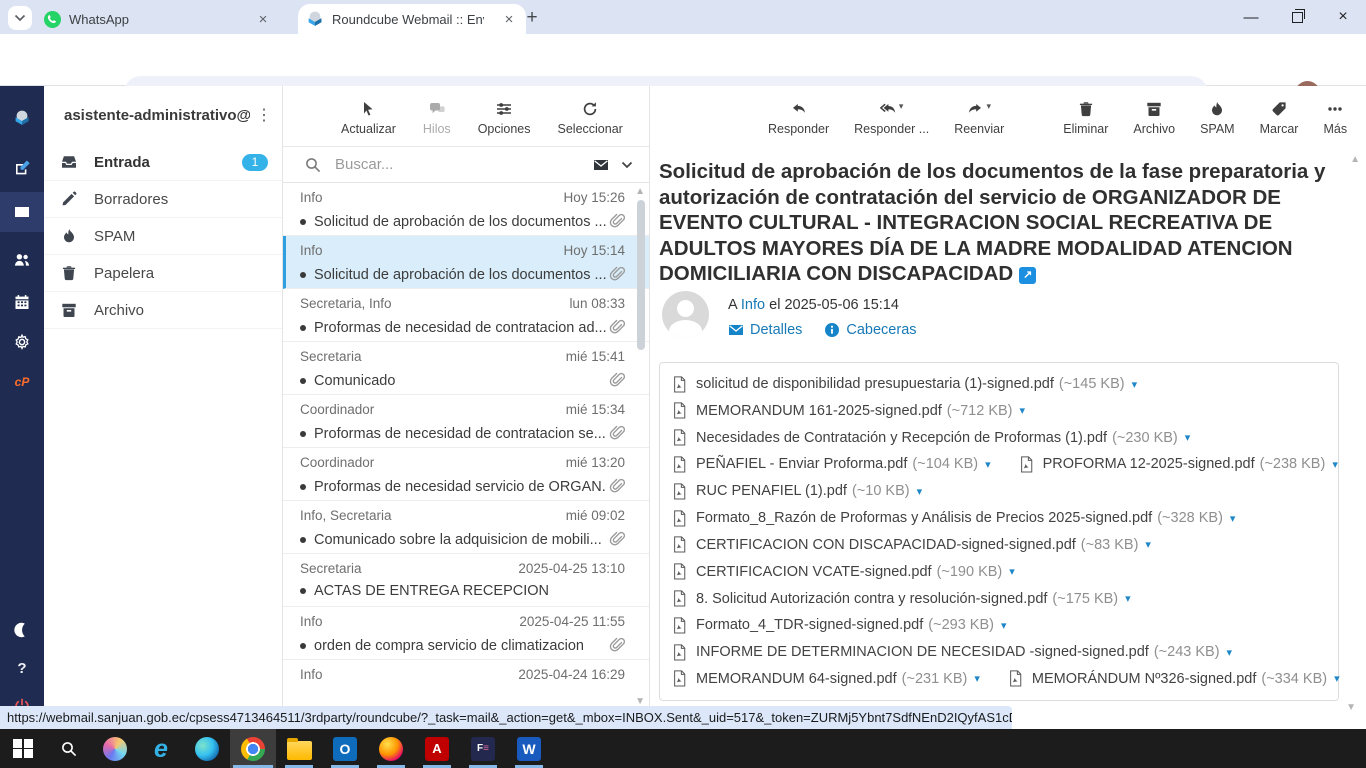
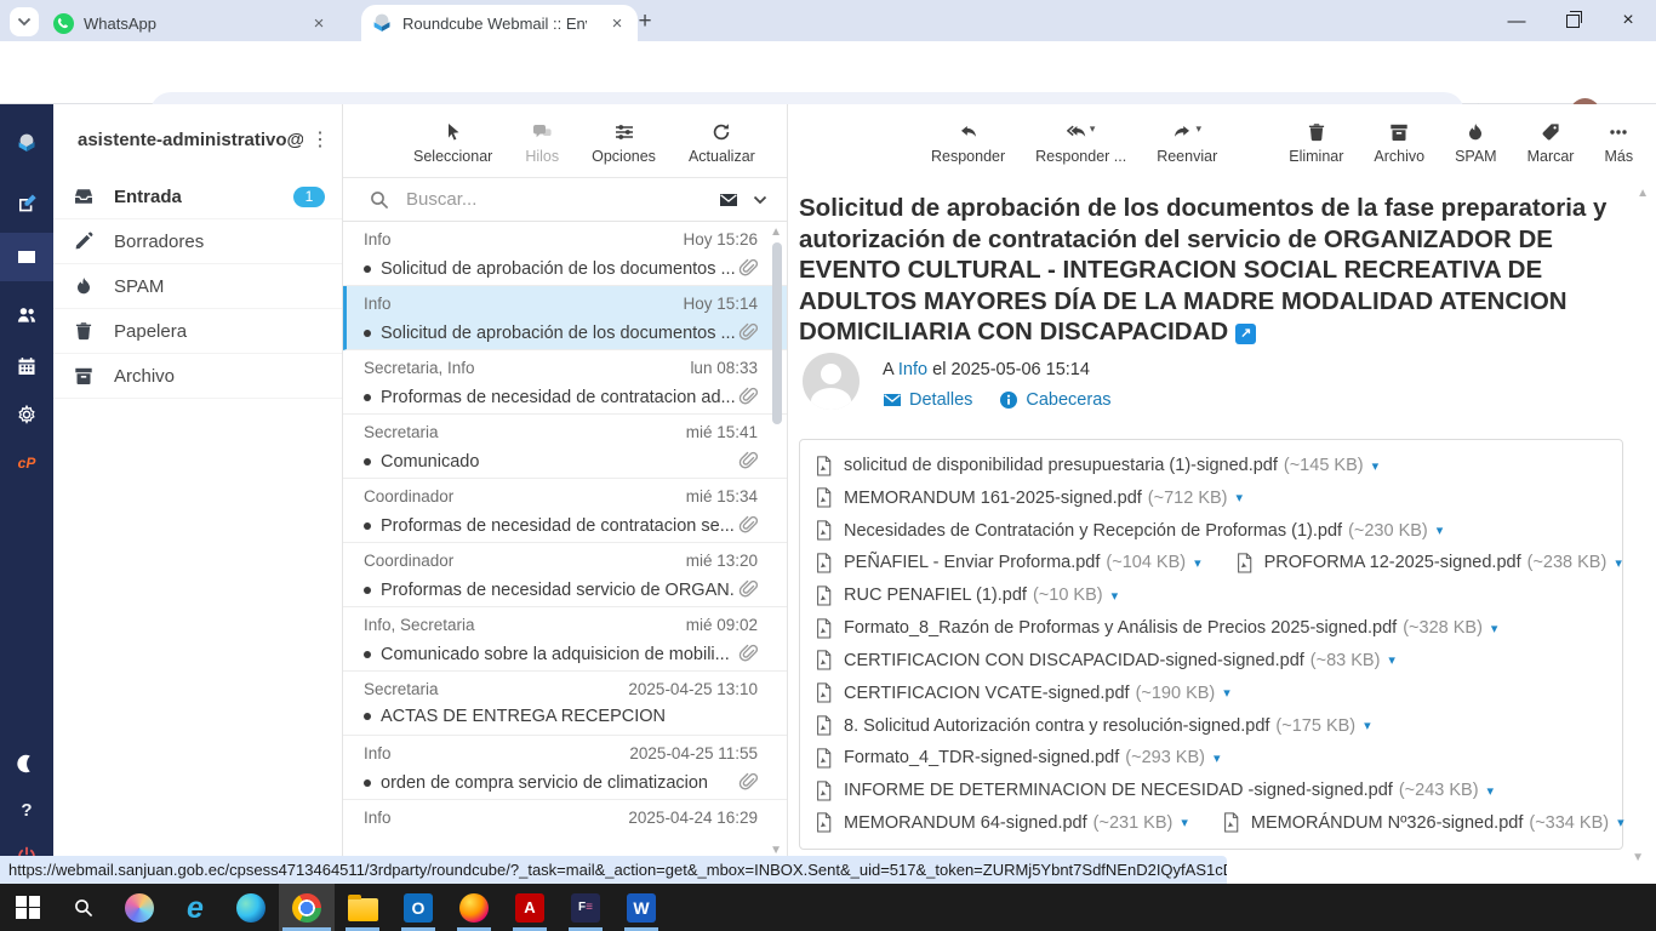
  WhatsApp
  ×
  Roundcube Webmail :: En
  ×
  +
  —
  ×
  cP
  ?
  asistente-administrativo@
  ⋮
  Entrada
  1
  Borradores
  SPAM
  Papelera
  Archivo
- Actualizar
+ Seleccionar
  Hilos
  Opciones
- Seleccionar
+ Actualizar
  Buscar...
  Info
  Hoy 15:26
  Solicitud de aprobación de los documentos ...
  Info
  Hoy 15:14
  Solicitud de aprobación de los documentos ...
  Secretaria, Info
  lun 08:33
  Proformas de necesidad de contratacion ad...
  Secretaria
  mié 15:41
  Comunicado
  Coordinador
  mié 15:34
  Proformas de necesidad de contratacion se...
  Coordinador
  mié 13:20
  Proformas de necesidad servicio de ORGAN.
  Info, Secretaria
  mié 09:02
  Comunicado sobre la adquisicion de mobili...
  Secretaria
  2025-04-25 13:10
  ACTAS DE ENTREGA RECEPCION
  Info
  2025-04-25 11:55
  orden de compra servicio de climatizacion
  Info
  2025-04-24 16:29
  ▲
  ▼
  Responder
  ▾
  Responder ...
  ▾
  Reenviar
  Eliminar
  Archivo
  SPAM
  Marcar
  Más
  Solicitud de aprobación de los documentos de la fase preparatoria y autorización de contratación del servicio de ORGANIZADOR DE EVENTO CULTURAL - INTEGRACION SOCIAL RECREATIVA DE ADULTOS MAYORES DÍA DE LA MADRE MODALIDAD ATENCION DOMICILIARIA CON DISCAPACIDAD ↗
  A Info el 2025-05-06 15:14
  Detalles
  Cabeceras
  solicitud de disponibilidad presupuestaria (1)-signed.pdf
  (~145 KB)
  ▾
  MEMORANDUM 161-2025-signed.pdf
  (~712 KB)
  ▾
  Necesidades de Contratación y Recepción de Proformas (1).pdf
  (~230 KB)
  ▾
  PEÑAFIEL - Enviar Proforma.pdf
  (~104 KB)
  ▾
  PROFORMA 12-2025-signed.pdf
  (~238 KB)
  ▾
  RUC PENAFIEL (1).pdf
  (~10 KB)
  ▾
  Formato_8_Razón de Proformas y Análisis de Precios 2025-signed.pdf
  (~328 KB)
  ▾
  CERTIFICACION CON DISCAPACIDAD-signed-signed.pdf
  (~83 KB)
  ▾
  CERTIFICACION VCATE-signed.pdf
  (~190 KB)
  ▾
  8. Solicitud Autorización contra y resolución-signed.pdf
  (~175 KB)
  ▾
  Formato_4_TDR-signed-signed.pdf
  (~293 KB)
  ▾
  INFORME DE DETERMINACION DE NECESIDAD -signed-signed.pdf
  (~243 KB)
  ▾
  MEMORANDUM 64-signed.pdf
  (~231 KB)
  ▾
  MEMORÁNDUM Nº326-signed.pdf
  (~334 KB)
  ▾
  ▲
  ▼
  https://webmail.sanjuan.gob.ec/cpsess4713464511/3rdparty/roundcube/?_task=mail&_action=get&_mbox=INBOX.Sent&_uid=517&_token=ZURMj5Ybnt7SdfNEnD2IQyfAS1c
  e
  O
  A
  F
  ≡
  W
